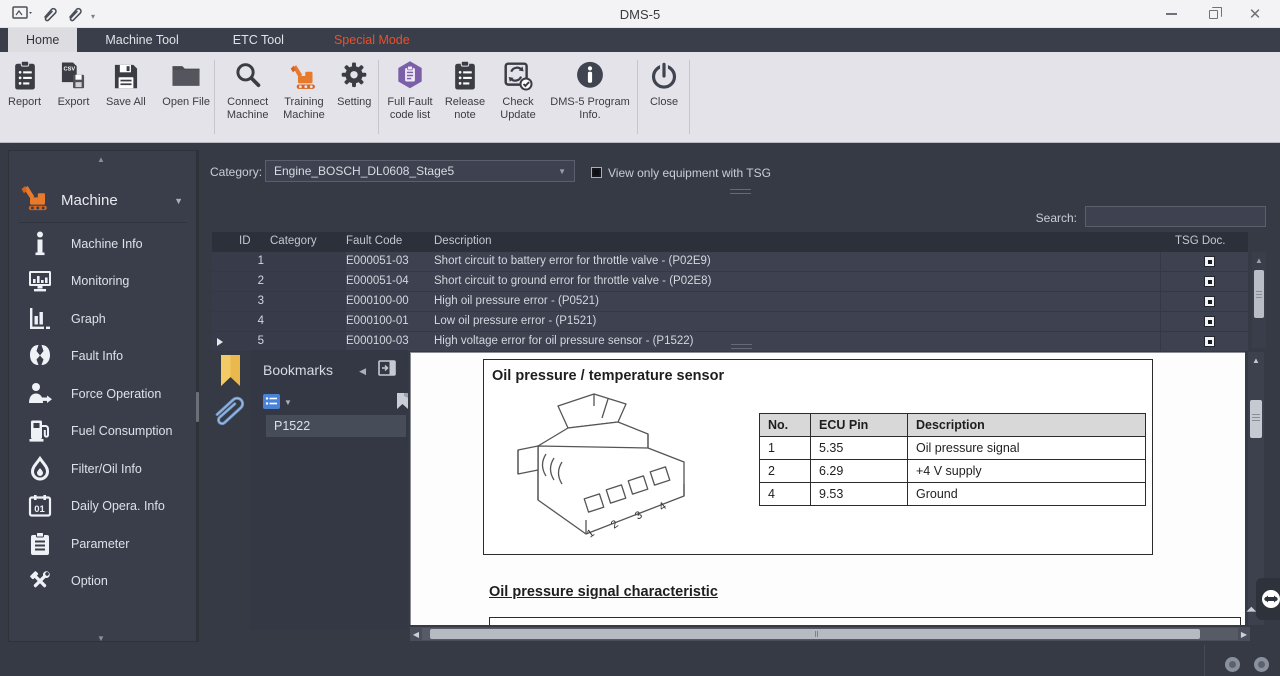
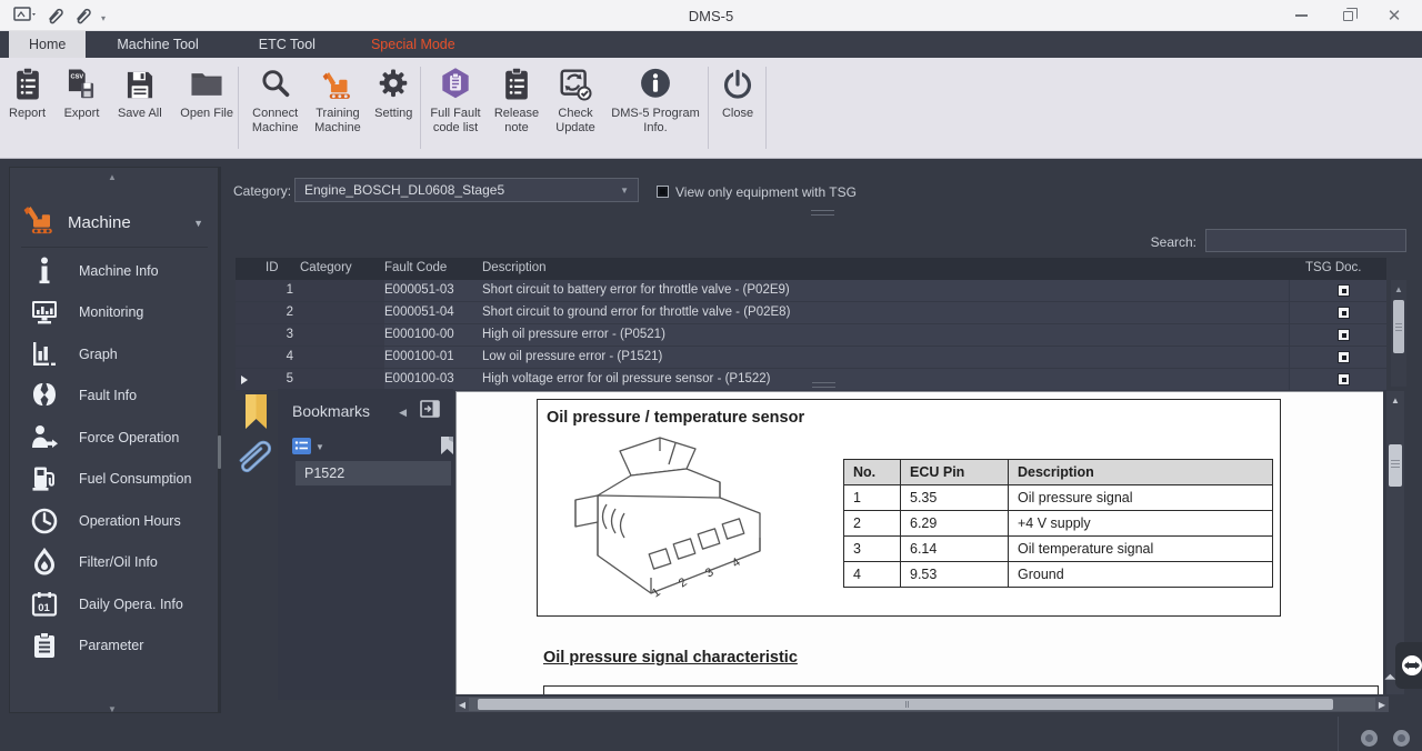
  ▾
  DMS-5
  ✕
  Home
  Machine Tool
  ETC Tool
  Special Mode
  Report
  Export
  Save All
  Open File
  Connect Machine
  Training Machine
  Setting
  Full Fault code list
  Release note
  Check Update
  DMS-5 Program Info.
  Close
  ▲
  Machine
  ▼
  Machine Info
  Monitoring
  Graph
  Fault Info
  Force Operation
  Fuel Consumption
+ Operation Hours
  Filter/Oil Info
  01
  Daily Opera. Info
  Parameter
- Option
  ▼
  Category:
  Engine_BOSCH_DL0608_Stage5
  ▼
  View only equipment with TSG
  Search:
  ID
  Category
  Fault Code
  Description
  TSG Doc.
  1
  E000051-03
  Short circuit to battery error for throttle valve - (P02E9)
  2
  E000051-04
  Short circuit to ground error for throttle valve - (P02E8)
  3
  E000100-00
  High oil pressure error - (P0521)
  4
  E000100-01
  Low oil pressure error - (P1521)
  5
  E000100-03
  High voltage error for oil pressure sensor - (P1522)
  ▲
  Bookmarks
  ◀
  ▼
  P1522
  Oil pressure / temperature sensor
  No.	ECU Pin	Description
  1	5.35	Oil pressure signal
  2	6.29	+4 V supply
+ 3	6.14	Oil temperature signal
  4	9.53	Ground
  Oil pressure signal characteristic
  ▲
  ◀
  ▶
